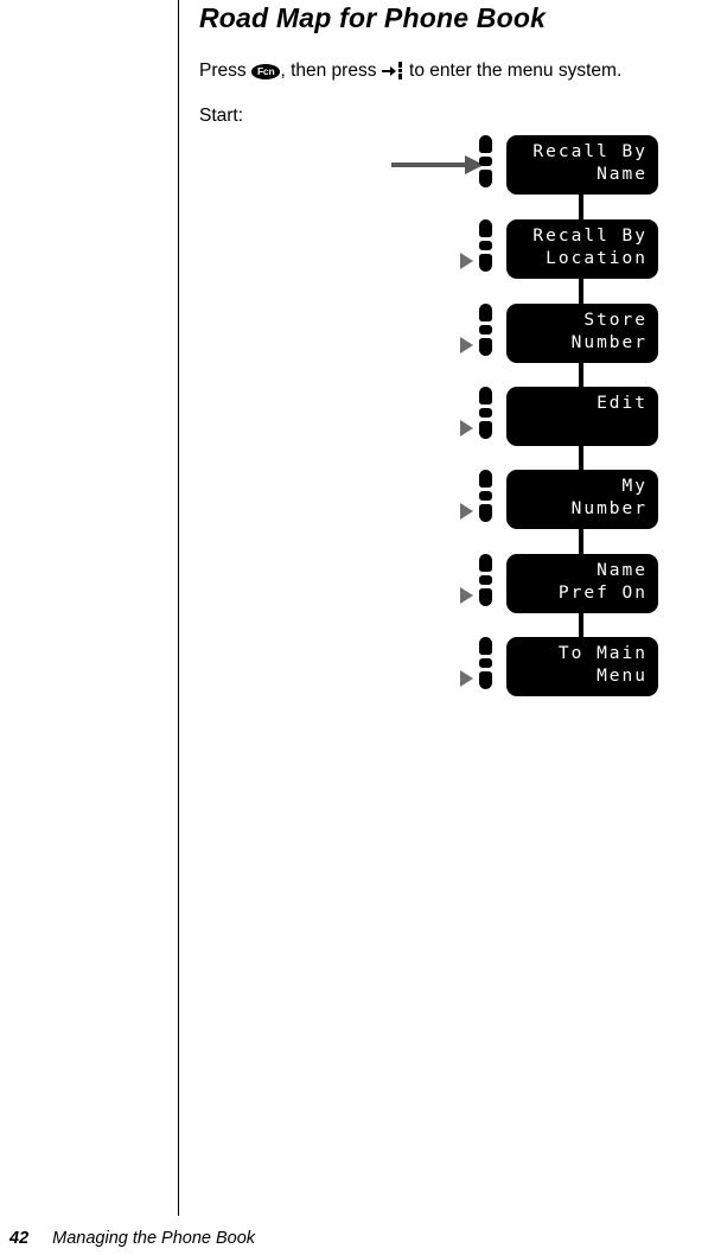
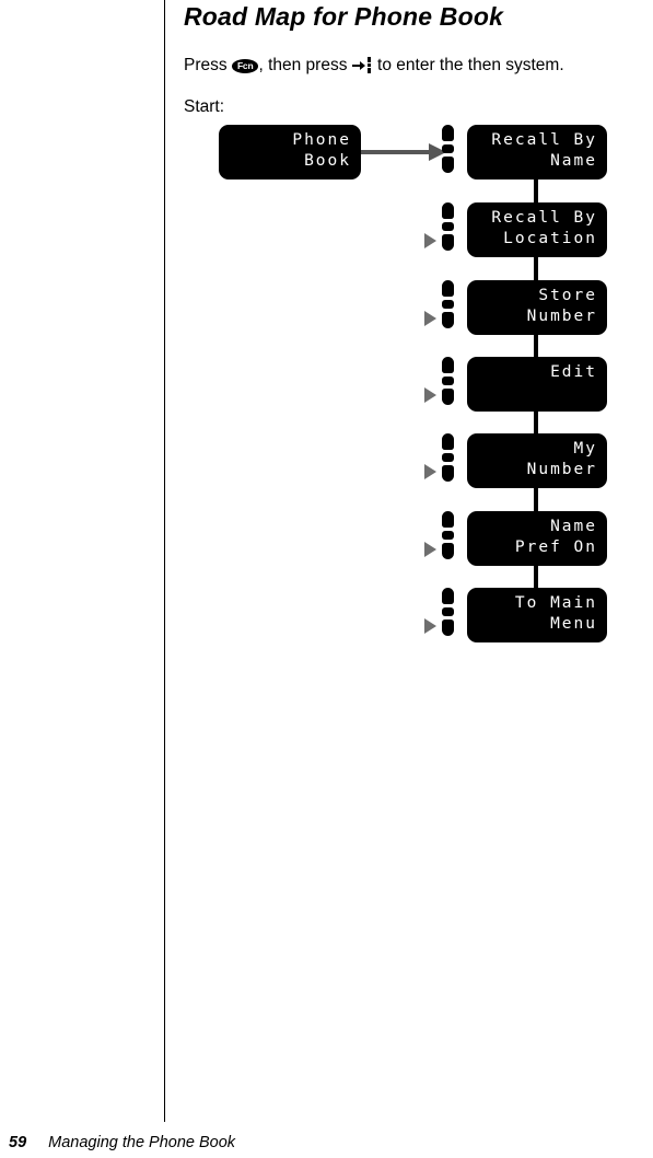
  Road Map for Phone Book
- Press Fcn , then press to enter the menu system.
+ Press Fcn , then press to enter the then system.
  Start:
+ Phone
+ Book
  Recall By
  Name
  Recall By
  Location
  Store
  Number
  Edit
  My
  Number
  Name
  Pref On
  To Main
  Menu
- 42 Managing the Phone Book
+ 59 Managing the Phone Book
